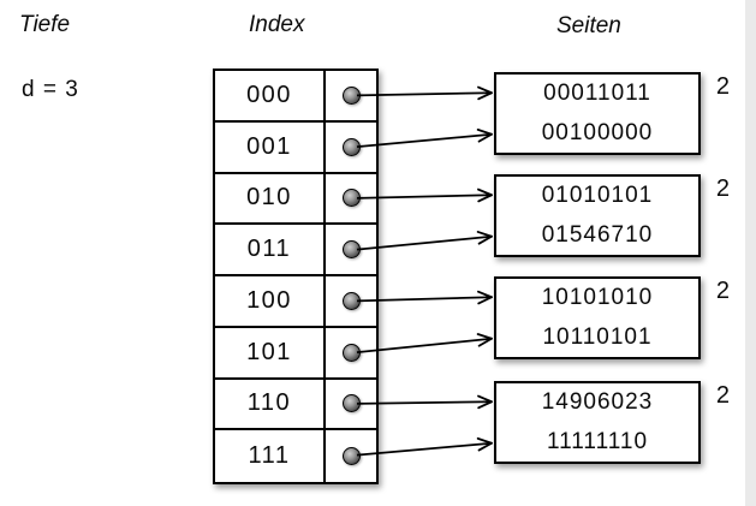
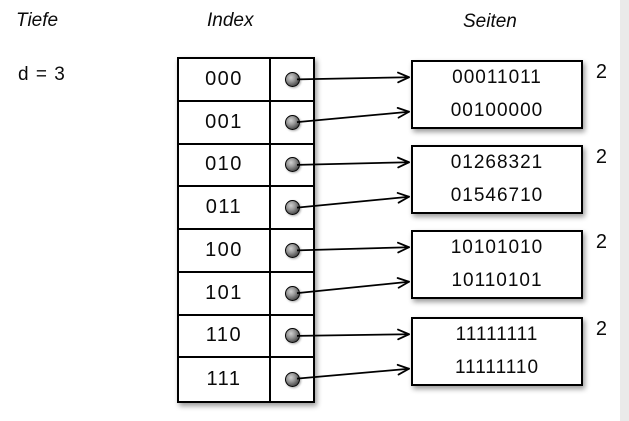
  Tiefe
  Index
  Seiten
  d = 3
  000
  001
  010
  011
  100
  101
  110
  111
  00011011
  00100000
  2
- 01010101
+ 01268321
  01546710
  2
  10101010
  10110101
  2
- 14906023
+ 11111111
  11111110
  2
